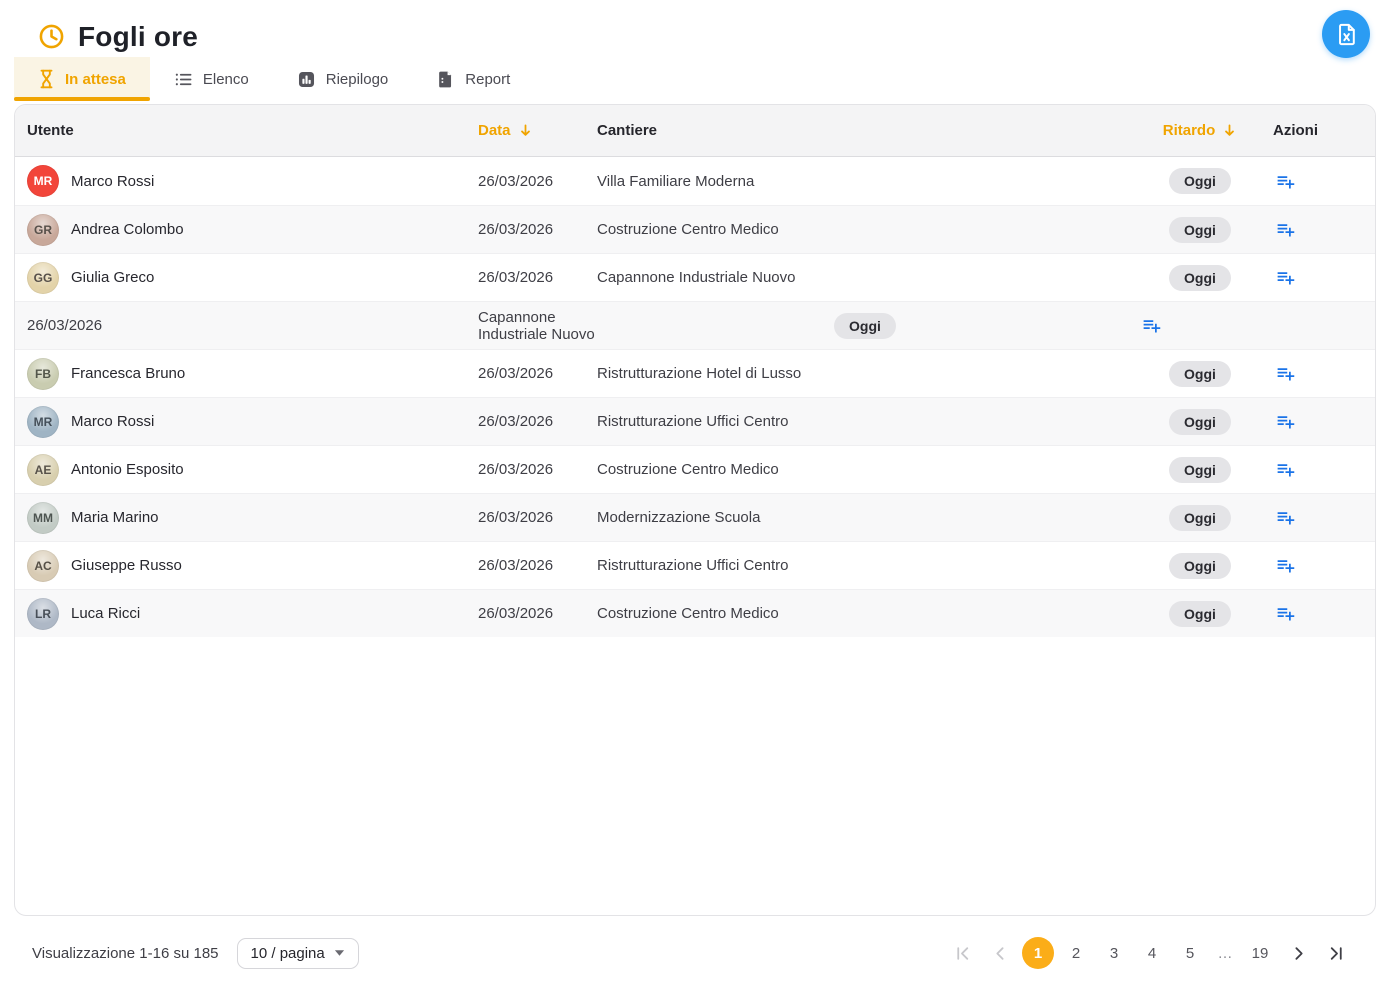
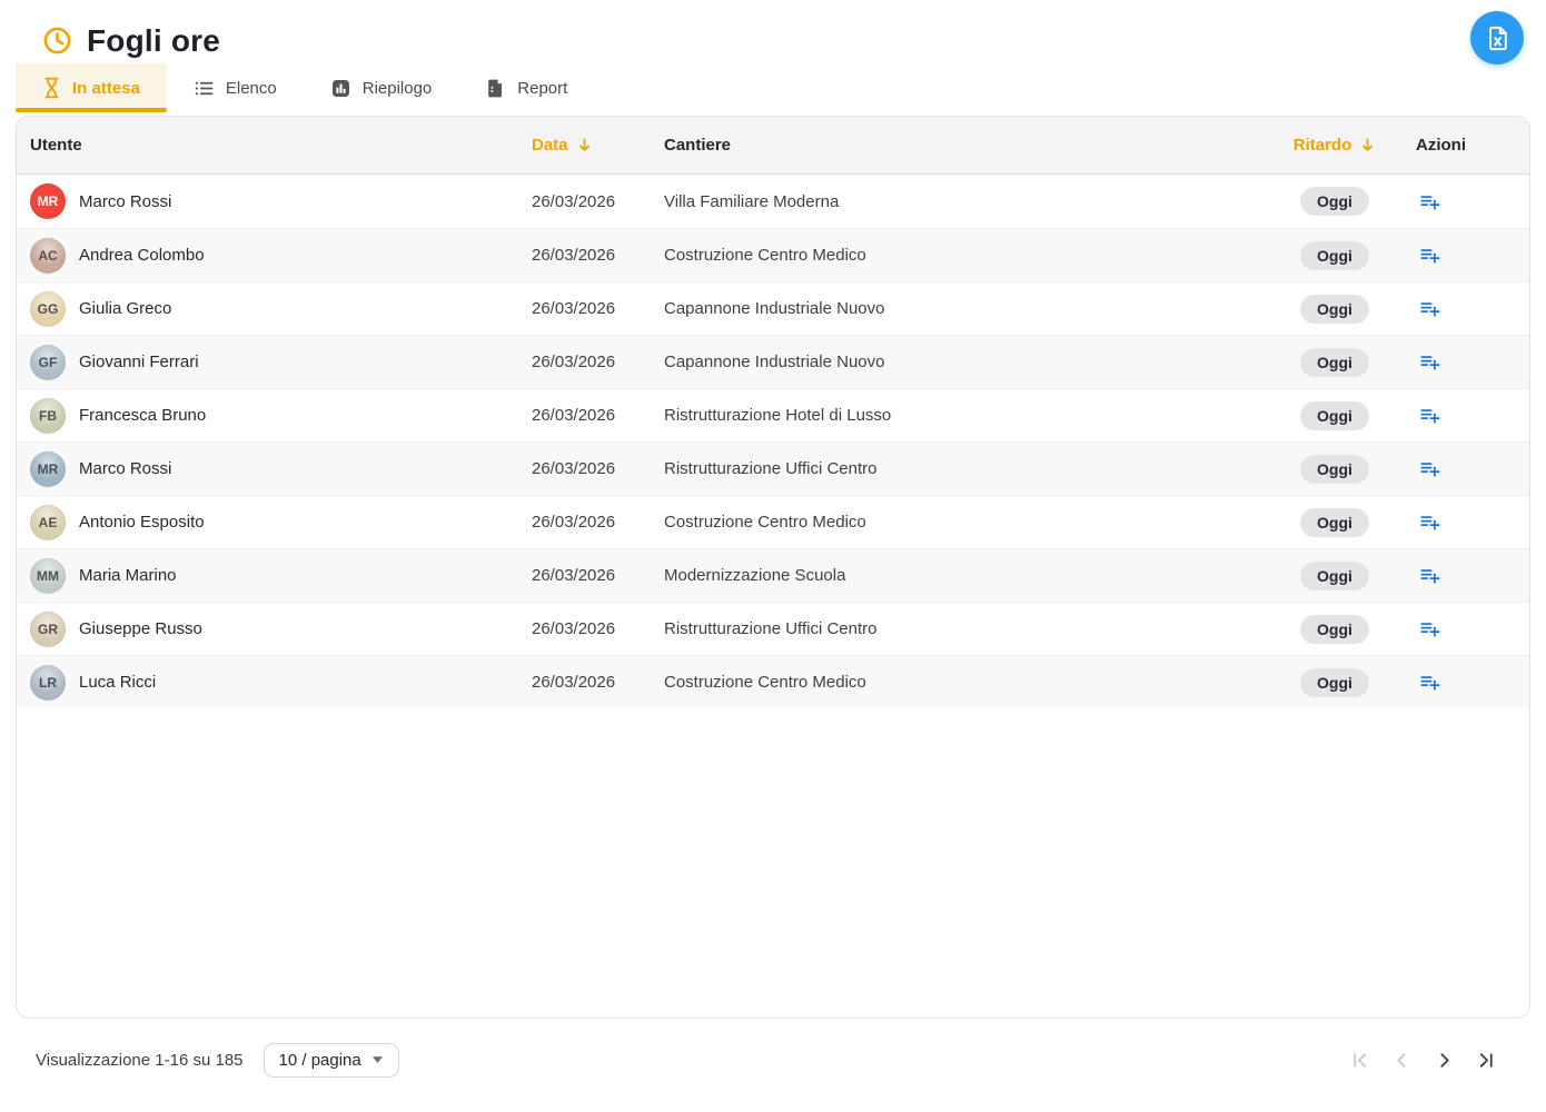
  Fogli ore
  In attesa
  Elenco
  Riepilogo
  Report
  Utente
  Data
  Cantiere
  Ritardo
  Azioni
  MR
  Marco Rossi
  26/03/2026
  Villa Familiare Moderna
  Oggi
- GR
+ AC
  Andrea Colombo
  26/03/2026
  Costruzione Centro Medico
  Oggi
  GG
  Giulia Greco
  26/03/2026
  Capannone Industriale Nuovo
  Oggi
+ GF
+ Giovanni Ferrari
  26/03/2026
  Capannone Industriale Nuovo
  Oggi
  FB
  Francesca Bruno
  26/03/2026
  Ristrutturazione Hotel di Lusso
  Oggi
  MR
  Marco Rossi
  26/03/2026
  Ristrutturazione Uffici Centro
  Oggi
  AE
  Antonio Esposito
  26/03/2026
  Costruzione Centro Medico
  Oggi
  MM
  Maria Marino
  26/03/2026
  Modernizzazione Scuola
  Oggi
- AC
+ GR
  Giuseppe Russo
  26/03/2026
  Ristrutturazione Uffici Centro
  Oggi
  LR
  Luca Ricci
  26/03/2026
  Costruzione Centro Medico
  Oggi
  Visualizzazione 1-16 su 185
  10 / pagina
- 1
- 2
- 3
- 4
- 5
- …
- 19
